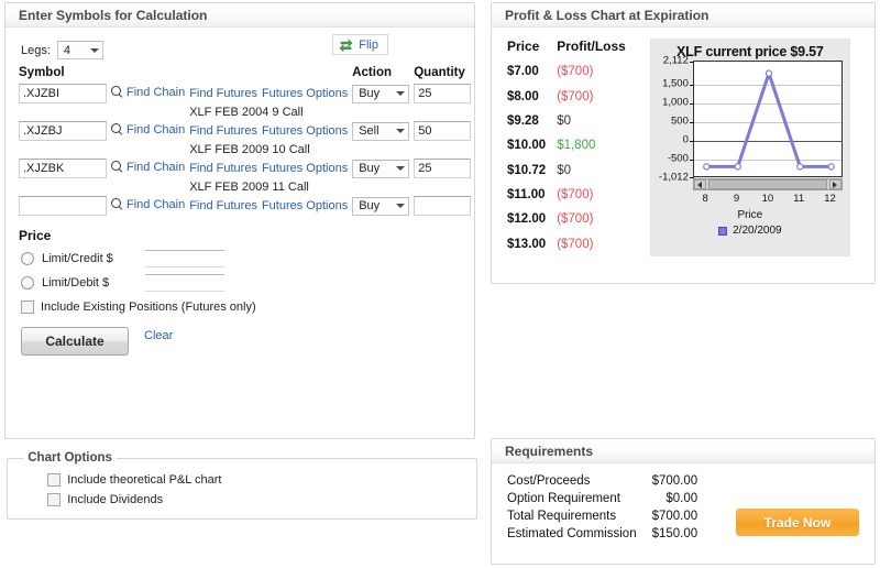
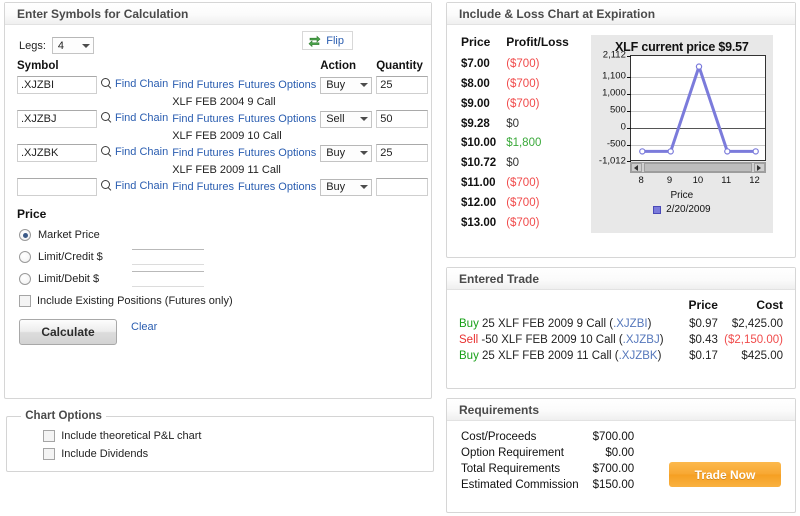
  Enter Symbols for Calculation
  Legs:
  4
  Symbol	Action	Quantity
  .XJZBI	Find Chain	Find Futures	Futures Options	Buy	25
  	XLF FEB 2004 9 Call
  .XJZBJ	Find Chain	Find Futures	Futures Options	Sell	50
  	XLF FEB 2009 10 Call
  .XJZBK	Find Chain	Find Futures	Futures Options	Buy	25
  	XLF FEB 2009 11 Call
  	Find Chain	Find Futures	Futures Options	Buy
  Price
  Flip
+ Market Price
  Limit/Credit $
  Limit/Debit $
  Include Existing Positions (Futures only)
  Calculate
  Clear
  Chart Options
  Include theoretical P&L chart
  Include Dividends
- Profit & Loss Chart at Expiration
+ Include & Loss Chart at Expiration
  Price	Profit/Loss
  $7.00	($700)
  $8.00	($700)
+ $9.00	($700)
  $9.28	$0
  $10.00	$1,800
  $10.72	$0
  $11.00	($700)
  $12.00	($700)
  $13.00	($700)
  XLF current price $9.57
  2,112
- 1,500
+ 1,100
  1,000
  500
  0
  -500
  -1,012
  8
  9
  10
  11
  12
  Price
  2/20/2009
+ Entered Trade
+ 	Price	Cost
+ Buy 25 XLF FEB 2009 9 Call (.XJZBI)	$0.97	$2,425.00
+ Sell -50 XLF FEB 2009 10 Call (.XJZBJ)	$0.43	($2,150.00)
+ Buy 25 XLF FEB 2009 11 Call (.XJZBK)	$0.17	$425.00
  Requirements
  Cost/Proceeds	$700.00
  Option Requirement	$0.00
  Total Requirements	$700.00
  Estimated Commission	$150.00
  Trade Now
